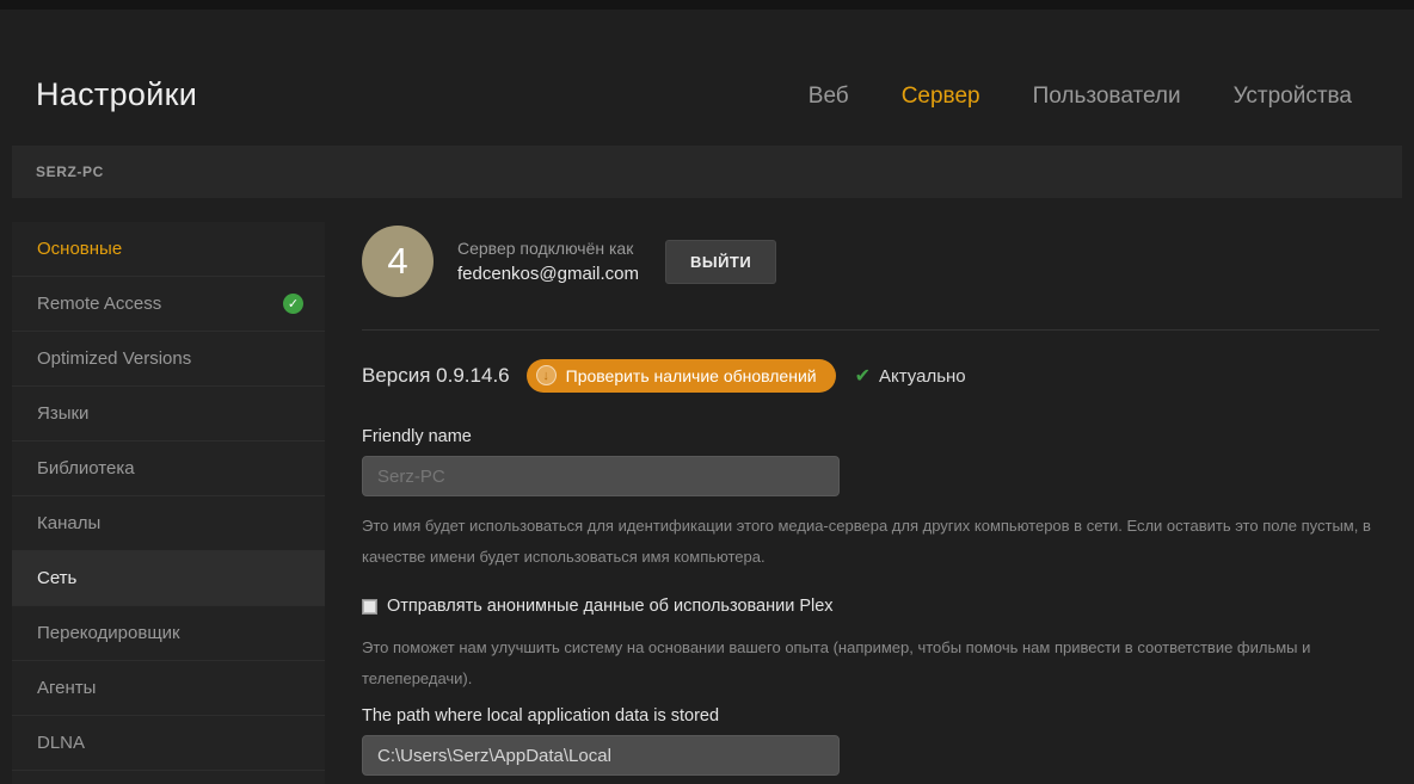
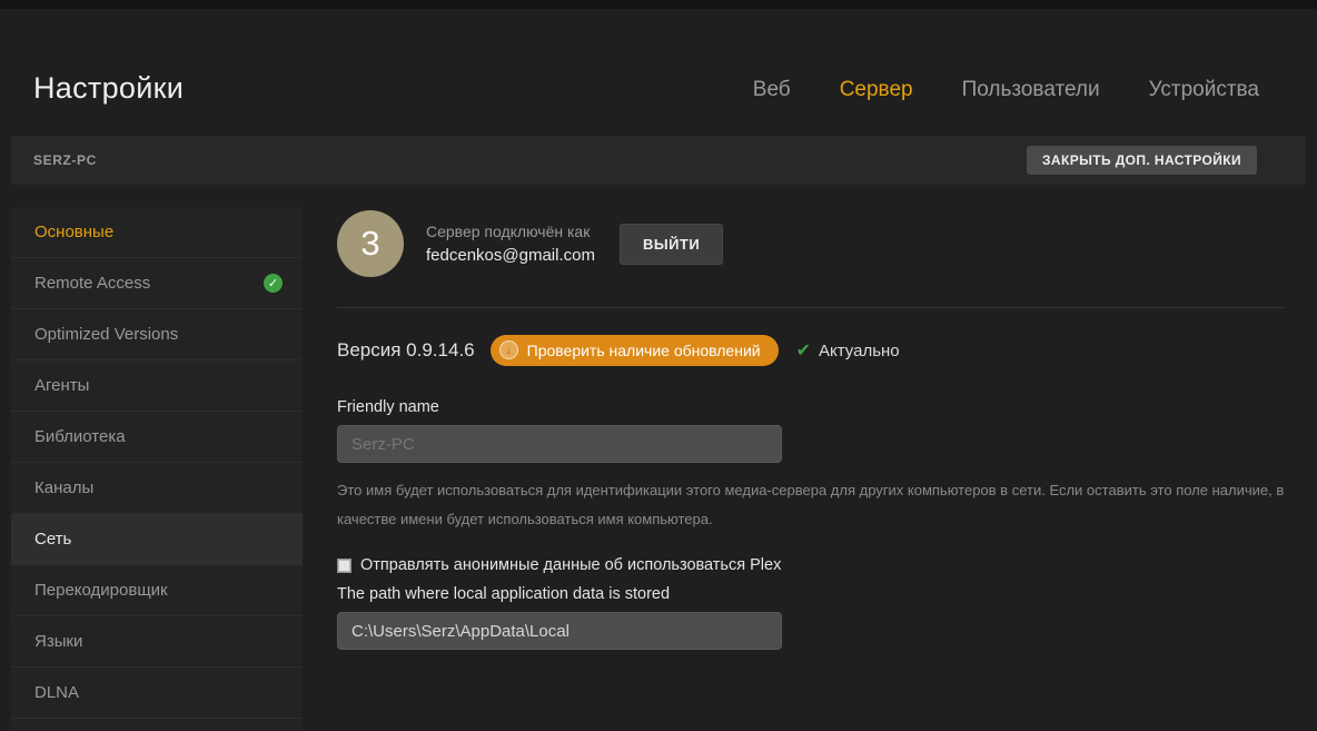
  Настройки
  Веб
  Сервер
  Пользователи
  Устройства
  SERZ-PC
+ ЗАКРЫТЬ ДОП. НАСТРОЙКИ
  Основные
  Remote Access
  ✓
  Optimized Versions
- Языки
+ Агенты
  Библиотека
  Каналы
  Сеть
  Перекодировщик
- Агенты
+ Языки
  DLNA
- 4
+ 3
  Сервер подключён как
  fedcenkos@gmail.com
  ВЫЙТИ
  Версия 0.9.14.6
  ↓
  Проверить наличие обновлений
  ✔
  Актуально
  Friendly name
  Serz-PC
- Это имя будет использоваться для идентификации этого медиа-сервера для других компьютеров в сети. Если оставить это поле пустым, в качестве имени будет использоваться имя компьютера.
+ Это имя будет использоваться для идентификации этого медиа-сервера для других компьютеров в сети. Если оставить это поле наличие, в качестве имени будет использоваться имя компьютера.
- Отправлять анонимные данные об использовании Plex
+ Отправлять анонимные данные об использоваться Plex
- Это поможет нам улучшить систему на основании вашего опыта (например, чтобы помочь нам привести в соответствие фильмы и телепередачи).
  The path where local application data is stored
  C:\Users\Serz\AppData\Local
